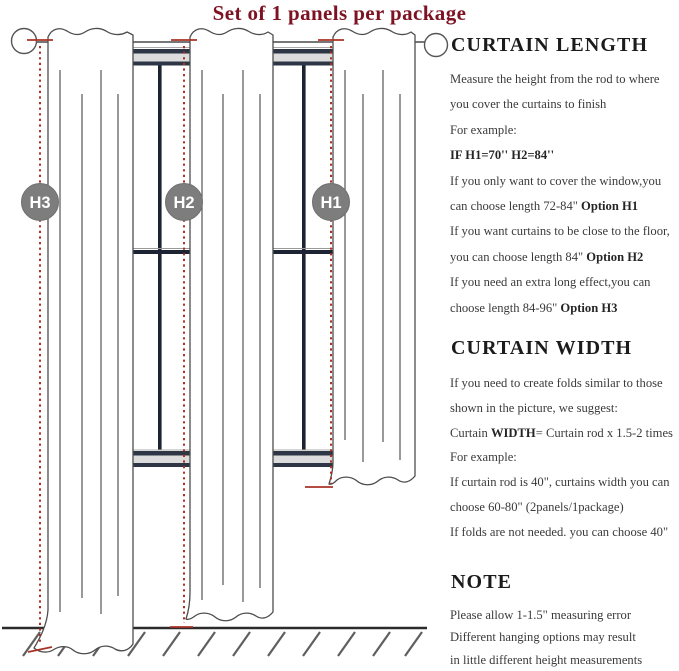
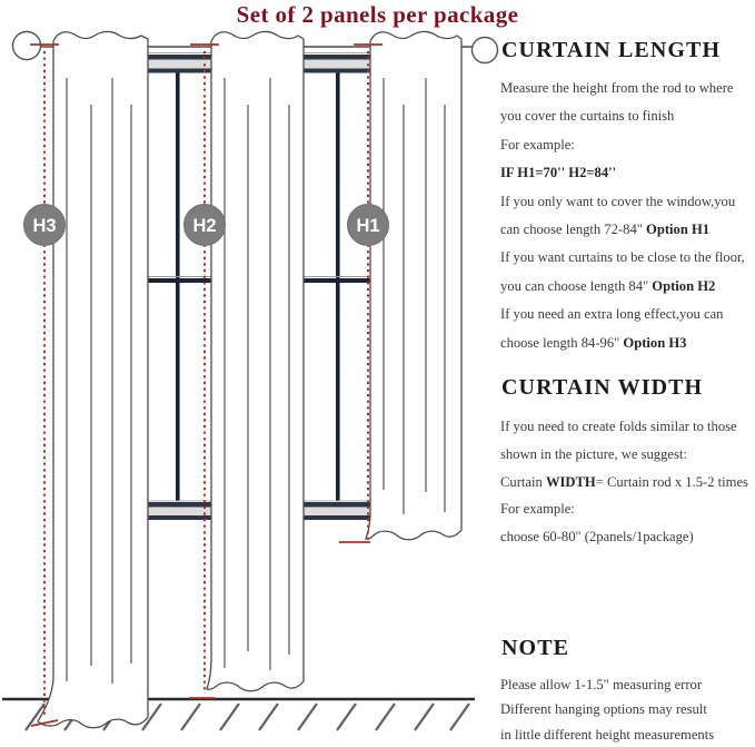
- Set of 1 panels per package
+ Set of 2 panels per package
  H3
  H2
  H1
  CURTAIN LENGTH
  Measure the height from the rod to where
  you cover the curtains to finish
  For example:
  IF H1=70'' H2=84''
  If you only want to cover the window,you
  can choose length 72-84" Option H1
  If you want curtains to be close to the floor,
  you can choose length 84" Option H2
  If you need an extra long effect,you can
  choose length 84-96" Option H3
  CURTAIN WIDTH
  If you need to create folds similar to those
  shown in the picture, we suggest:
  Curtain WIDTH= Curtain rod x 1.5-2 times
  For example:
- If curtain rod is 40", curtains width you can
  choose 60-80" (2panels/1package)
- If folds are not needed. you can choose 40"
  NOTE
  Please allow 1-1.5" measuring error
  Different hanging options may result
  in little different height measurements
